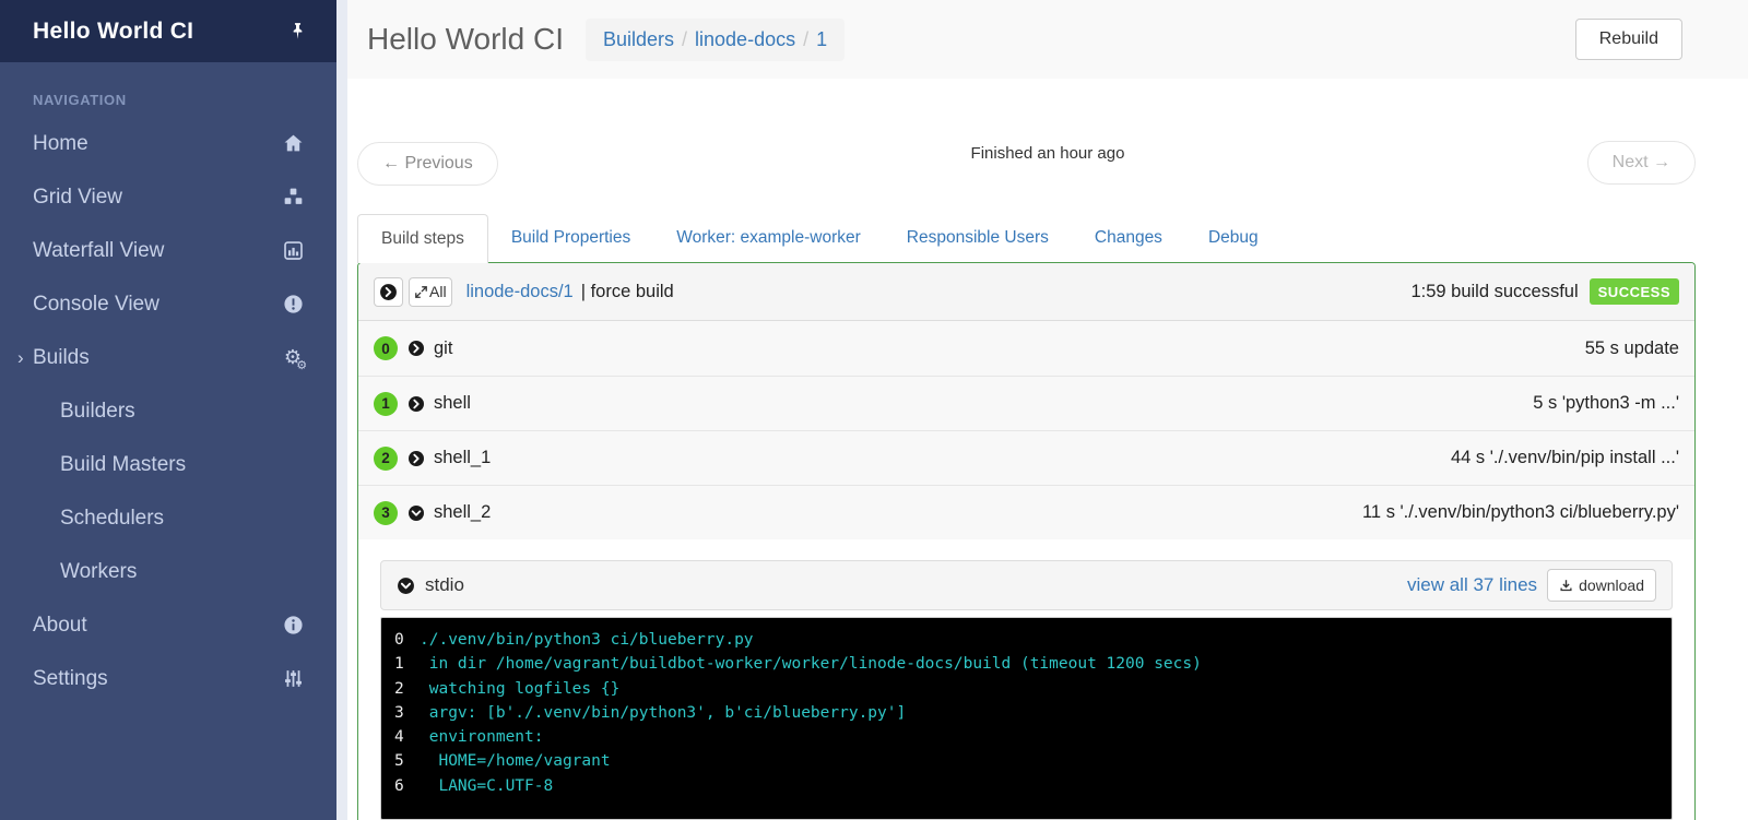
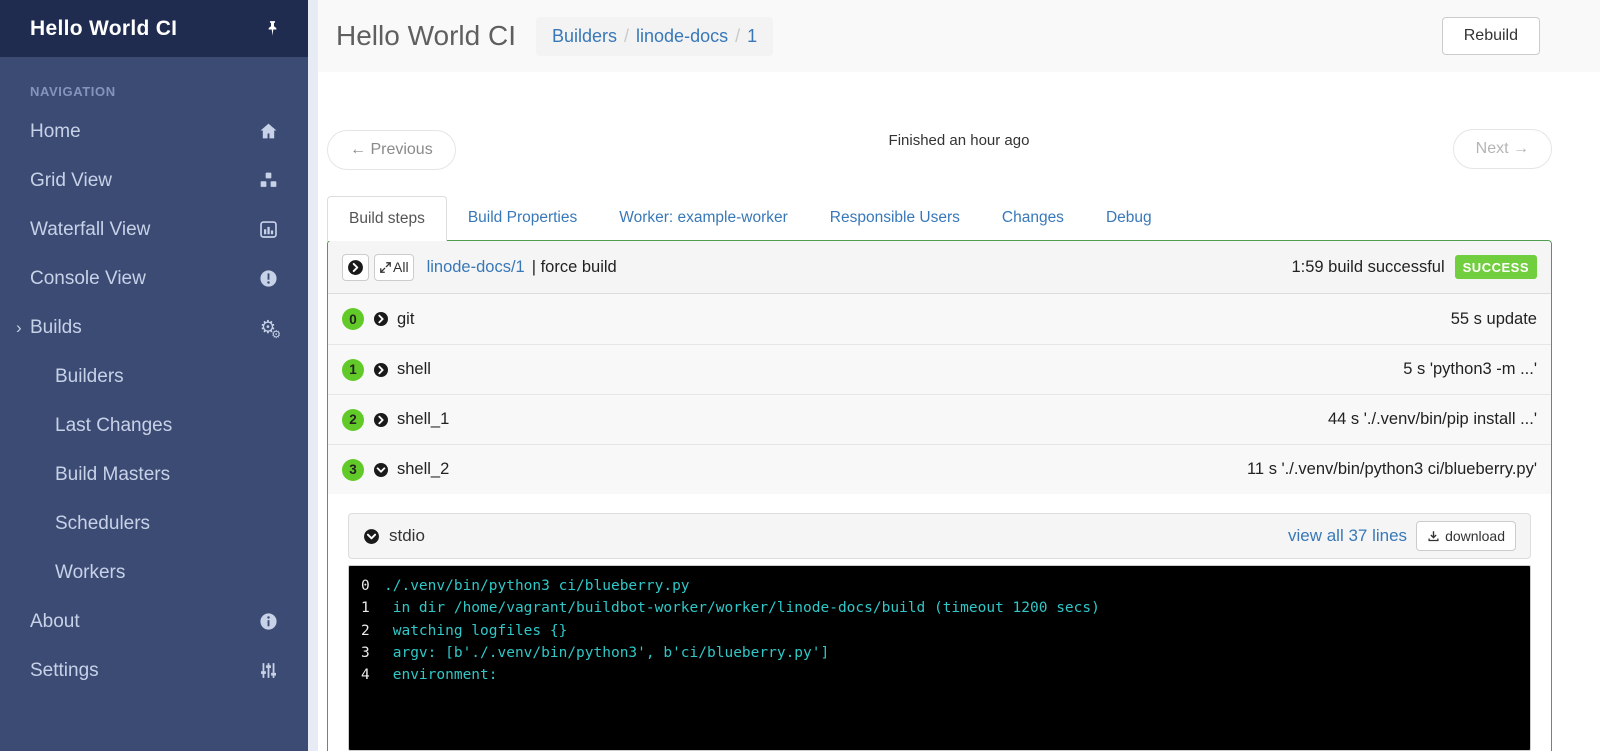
  Hello World CI
  NAVIGATION
  Home
  Grid View
  Waterfall View
  Console View
  ›
  Builds
  ⚙
  ⚙
  Builders
+ Last Changes
  Build Masters
  Schedulers
  Workers
  About
  Settings
  Hello World CI
  Builders
  /
  linode-docs
  /
  1
  Rebuild
  ← Previous
  Finished an hour ago
  Next →
  Build steps
  Build Properties
  Worker: example-worker
  Responsible Users
  Changes
  Debug
  All
  linode-docs/1
  | force build
  1:59 build successful
  SUCCESS
  0
  git
  55 s update
  1
  shell
  5 s 'python3 -m ...'
  2
  shell_1
  44 s './.venv/bin/pip install ...'
  3
  shell_2
  11 s './.venv/bin/python3 ci/blueberry.py'
  stdio
  view all 37 lines
  download
  0
  ./.venv/bin/python3 ci/blueberry.py
  1
  in dir /home/vagrant/buildbot-worker/worker/linode-docs/build (timeout 1200 secs)
  2
  watching logfiles {}
  3
  argv: [b'./.venv/bin/python3', b'ci/blueberry.py']
  4
  environment:
- 5
- HOME=/home/vagrant
- 6
- LANG=C.UTF-8
